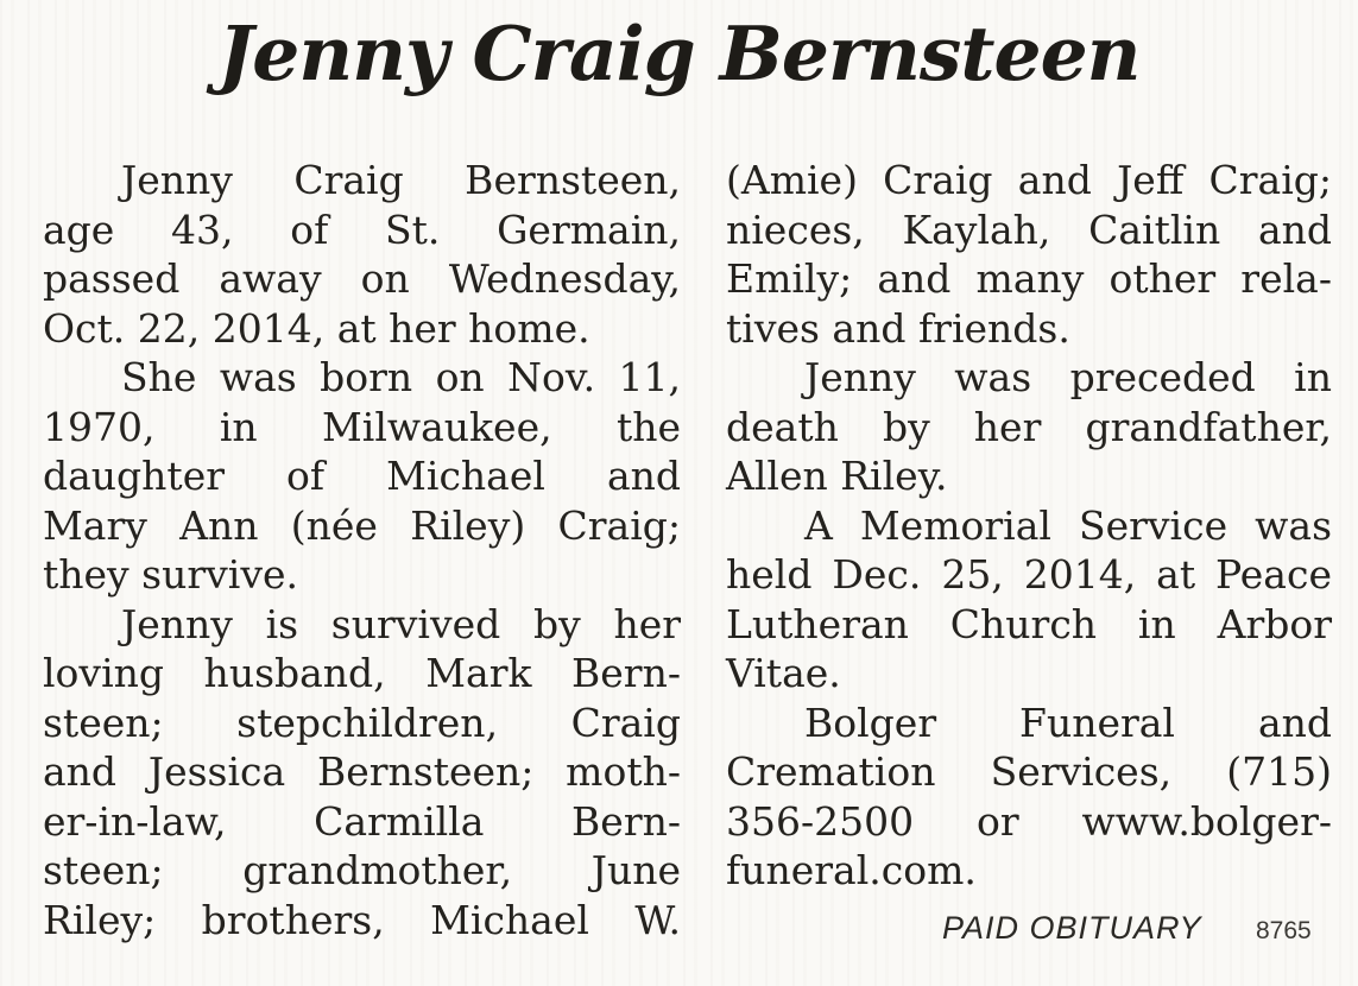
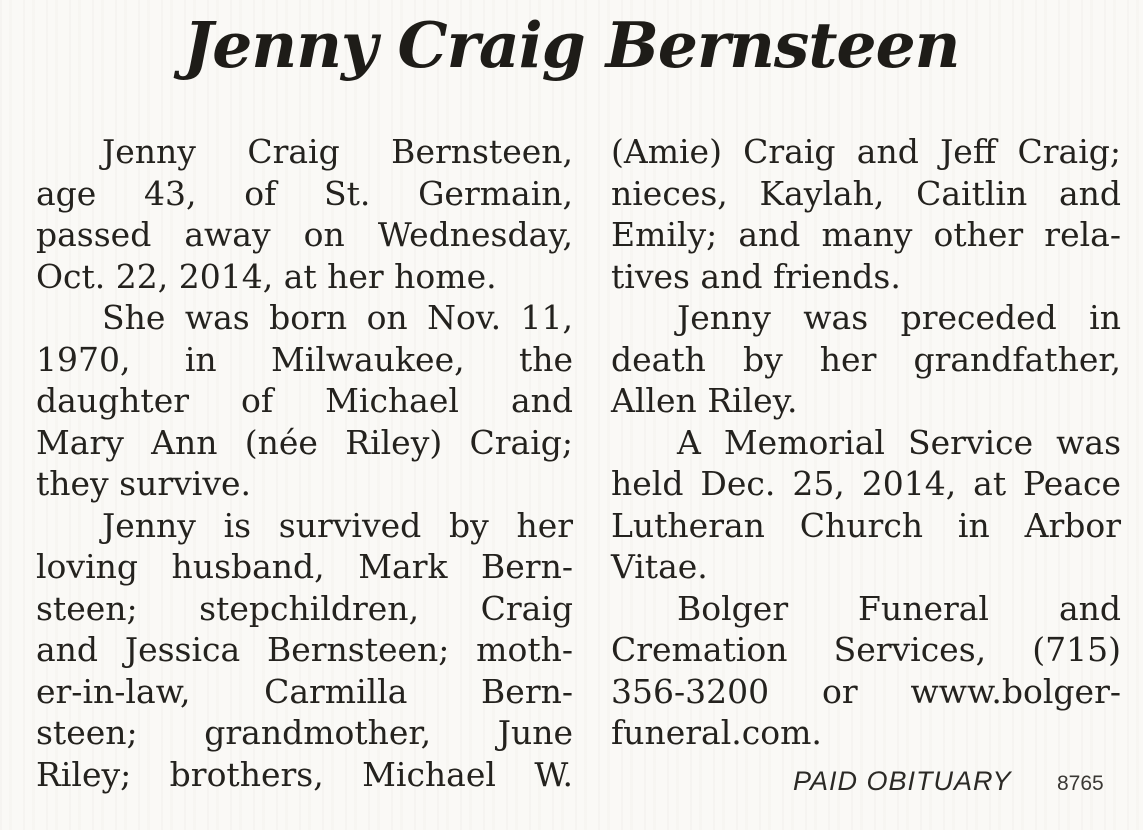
  Jenny Craig Bernsteen
  Jenny Craig Bernsteen,
  age 43, of St. Germain,
  passed away on Wednesday,
  Oct. 22, 2014, at her home.
  She was born on Nov. 11,
  1970, in Milwaukee, the
  daughter of Michael and
  Mary Ann (née Riley) Craig;
  they survive.
  Jenny is survived by her
  loving husband, Mark Bern-
  steen; stepchildren, Craig
  and Jessica Bernsteen; moth-
  er-in-law, Carmilla Bern-
  steen; grandmother, June
  Riley; brothers, Michael W.
  (Amie) Craig and Jeff Craig;
  nieces, Kaylah, Caitlin and
  Emily; and many other rela-
  tives and friends.
  Jenny was preceded in
  death by her grandfather,
  Allen Riley.
  A Memorial Service was
  held Dec. 25, 2014, at Peace
  Lutheran Church in Arbor
  Vitae.
  Bolger Funeral and
  Cremation Services, (715)
- 356-2500 or www.bolger-
+ 356-3200 or www.bolger-
  funeral.com.
  PAID OBITUARY
  8765
